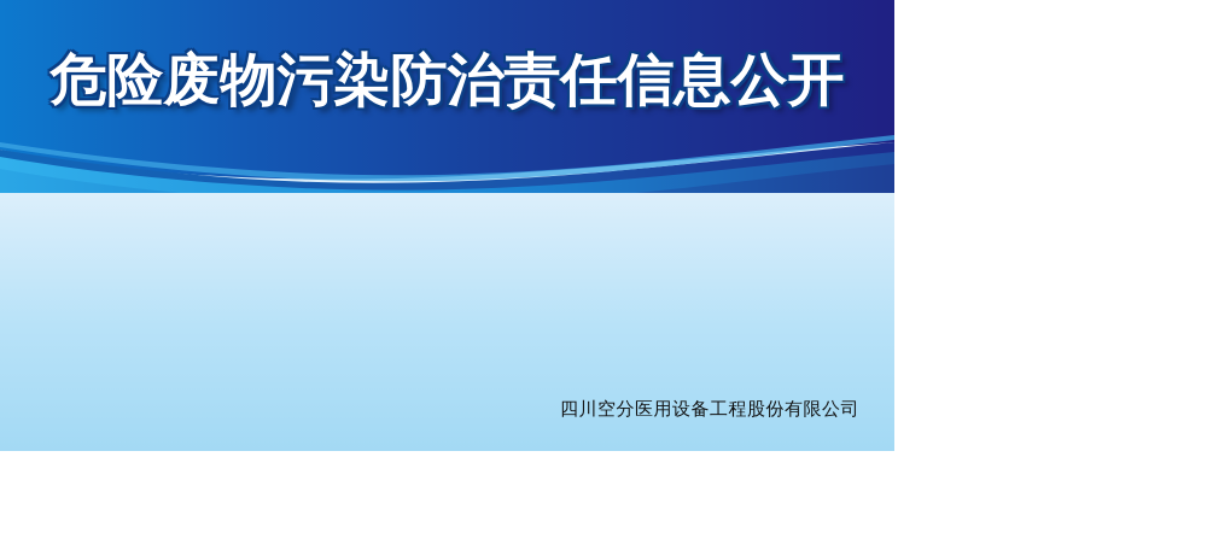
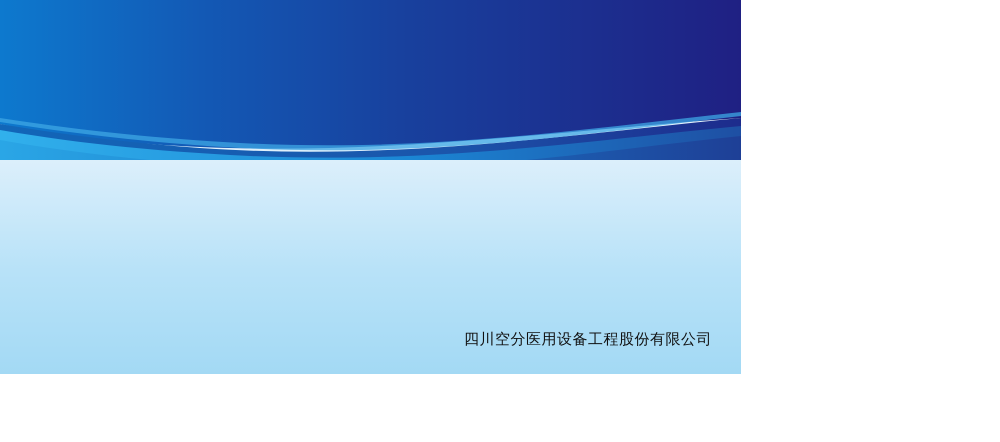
- 危险废物污染防治责任信息公开
  四川空分医用设备工程股份有限公司
